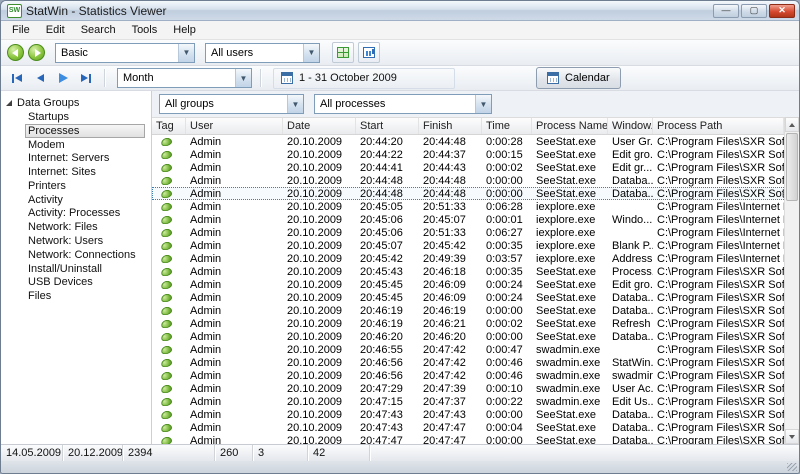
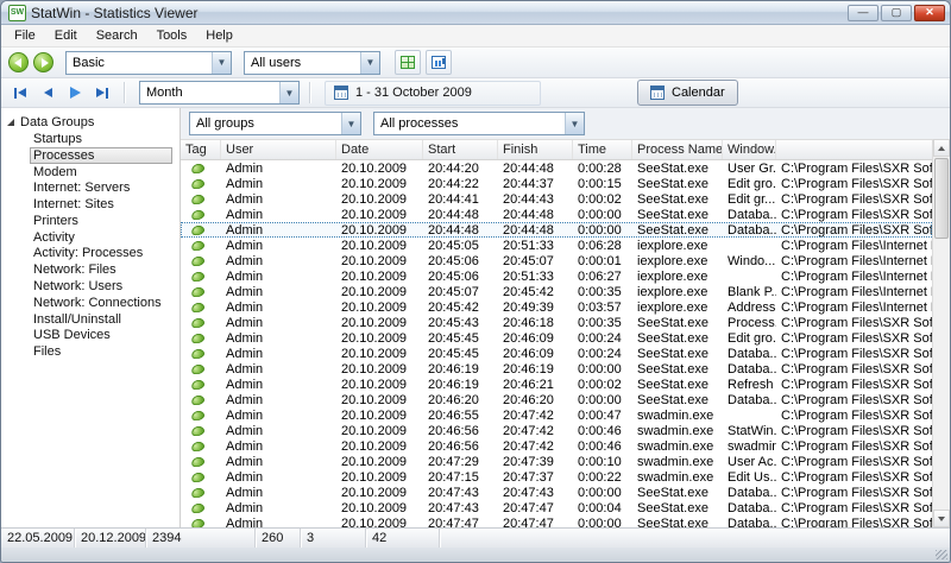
  StatWin - Statistics Viewer
  —
  ▢
  ✕
  File
  Edit
  Search
  Tools
  Help
  Basic
  ▼
  All users
  ▼
  Month
  ▼
  1 - 31 October 2009
  Calendar
  Data Groups
  Startups
  Processes
  Modem
  Internet: Servers
  Internet: Sites
  Printers
  Activity
  Activity: Processes
  Network: Files
  Network: Users
  Network: Connections
  Install/Uninstall
  USB Devices
  Files
  All groups
  ▼
  All processes
  ▼
  Tag
  User
  Date
  Start
  Finish
  Time
  Process Name
  Window.
- Process Path
  Admin
  20.10.2009
  20:44:20
  20:44:48
  0:00:28
  SeeStat.exe
  User Gr.
  C:\Program Files\SXR So
  Admin
  20.10.2009
  20:44:22
  20:44:37
  0:00:15
  SeeStat.exe
  Edit gro.
  C:\Program Files\SXR So
  Admin
  20.10.2009
  20:44:41
  20:44:43
  0:00:02
  SeeStat.exe
  Edit gr...
  C:\Program Files\SXR So
  Admin
  20.10.2009
  20:44:48
  20:44:48
  0:00:00
  SeeStat.exe
  Databa..
  C:\Program Files\SXR So
  Admin
  20.10.2009
  20:44:48
  20:44:48
  0:00:00
  SeeStat.exe
  Databa..
  C:\Program Files\SXR So
  Admin
  20.10.2009
  20:45:05
  20:51:33
  0:06:28
  iexplore.exe
  C:\Program Files\Internet
  Admin
  20.10.2009
  20:45:06
  20:45:07
  0:00:01
  iexplore.exe
  Windo...
  C:\Program Files\Internet
  Admin
  20.10.2009
  20:45:06
  20:51:33
  0:06:27
  iexplore.exe
  C:\Program Files\Internet
  Admin
  20.10.2009
  20:45:07
  20:45:42
  0:00:35
  iexplore.exe
  Blank P.
  C:\Program Files\Internet
  Admin
  20.10.2009
  20:45:42
  20:49:39
  0:03:57
  iexplore.exe
  Address
  C:\Program Files\Internet
  Admin
  20.10.2009
  20:45:43
  20:46:18
  0:00:35
  SeeStat.exe
  Process
  C:\Program Files\SXR So
  Admin
  20.10.2009
  20:45:45
  20:46:09
  0:00:24
  SeeStat.exe
  Edit gro.
  C:\Program Files\SXR So
  Admin
  20.10.2009
  20:45:45
  20:46:09
  0:00:24
  SeeStat.exe
  Databa..
  C:\Program Files\SXR So
  Admin
  20.10.2009
  20:46:19
  20:46:19
  0:00:00
  SeeStat.exe
  Databa..
  C:\Program Files\SXR So
  Admin
  20.10.2009
  20:46:19
  20:46:21
  0:00:02
  SeeStat.exe
  Refresh
  C:\Program Files\SXR So
  Admin
  20.10.2009
  20:46:20
  20:46:20
  0:00:00
  SeeStat.exe
  Databa..
  C:\Program Files\SXR So
  Admin
  20.10.2009
  20:46:55
  20:47:42
  0:00:47
  swadmin.exe
  C:\Program Files\SXR So
  Admin
  20.10.2009
  20:46:56
  20:47:42
  0:00:46
  swadmin.exe
  StatWin.
  C:\Program Files\SXR So
  Admin
  20.10.2009
  20:46:56
  20:47:42
  0:00:46
  swadmin.exe
  swadmin
  C:\Program Files\SXR So
  Admin
  20.10.2009
  20:47:29
  20:47:39
  0:00:10
  swadmin.exe
  User Ac.
  C:\Program Files\SXR So
  Admin
  20.10.2009
  20:47:15
  20:47:37
  0:00:22
  swadmin.exe
  Edit Us..
  C:\Program Files\SXR So
  Admin
  20.10.2009
  20:47:43
  20:47:43
  0:00:00
  SeeStat.exe
  Databa..
  C:\Program Files\SXR So
  Admin
  20.10.2009
  20:47:43
  20:47:47
  0:00:04
  SeeStat.exe
  Databa..
  C:\Program Files\SXR So
  Admin
  20.10.2009
  20:47:47
  20:47:47
  0:00:00
  SeeStat.exe
  Databa..
  C:\Program Files\SXR So
- 14.05.2009
+ 22.05.2009
  20.12.2009
  2394
  260
  3
  42
